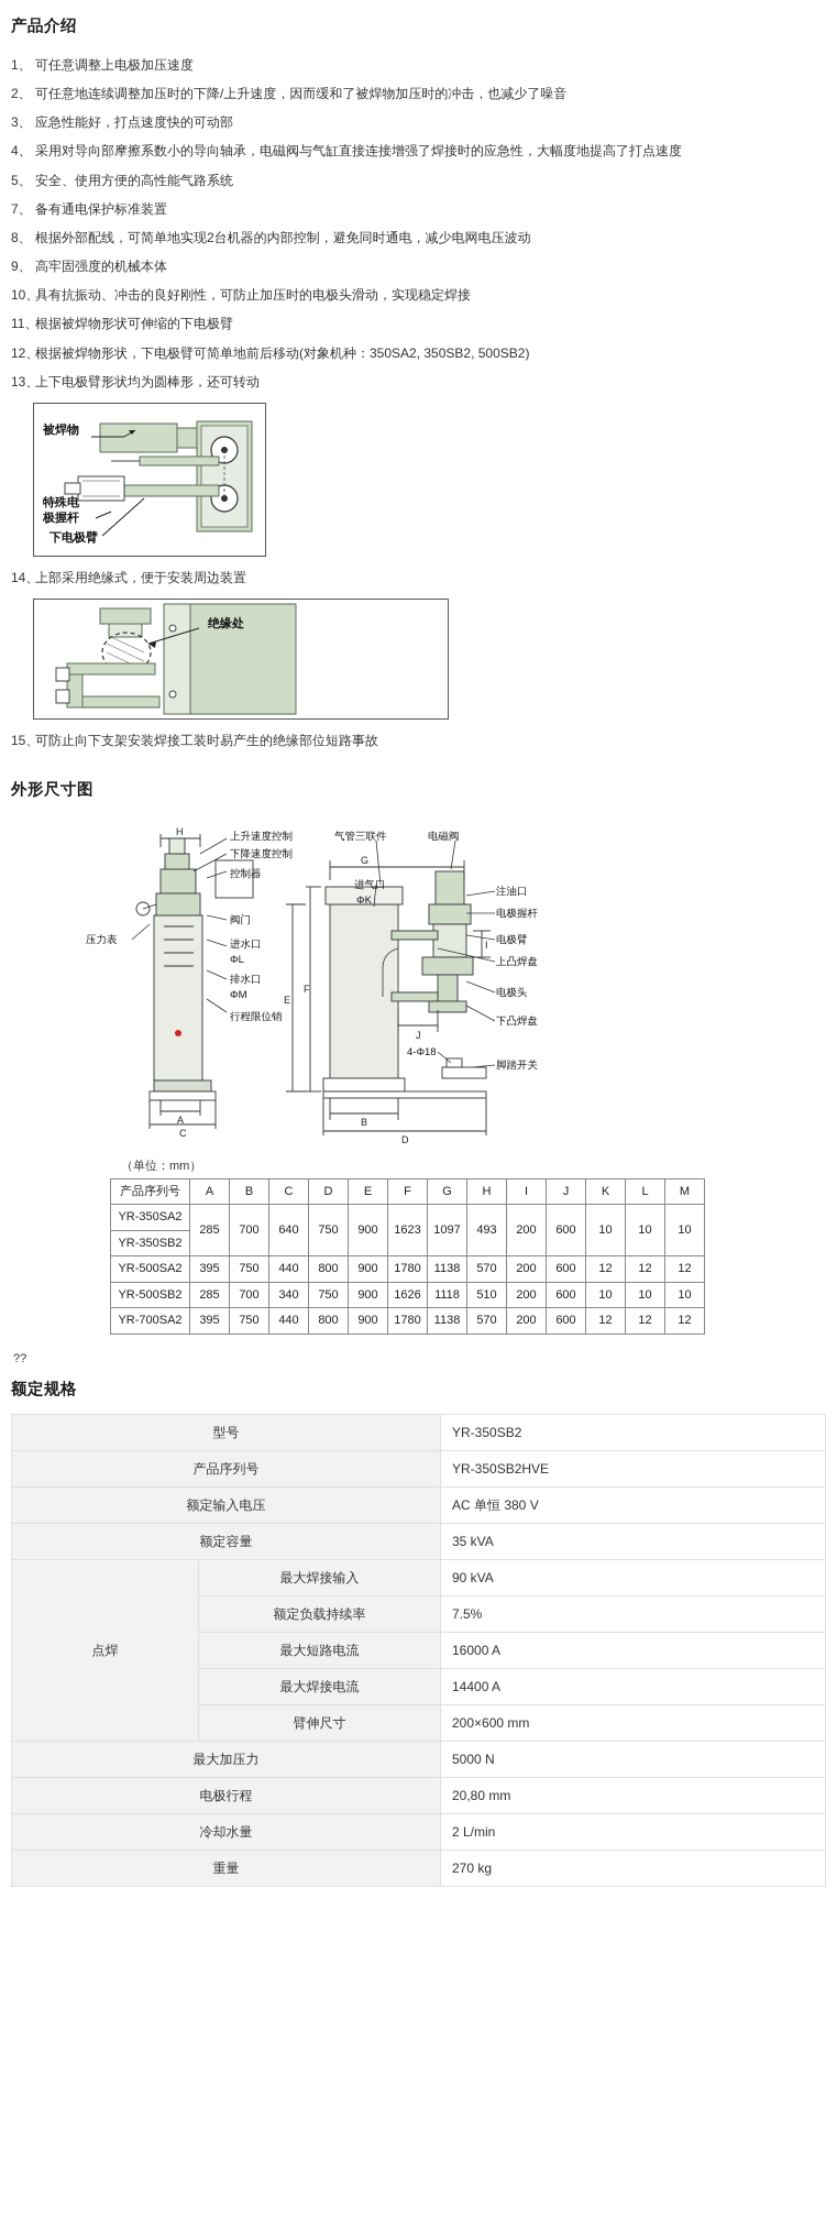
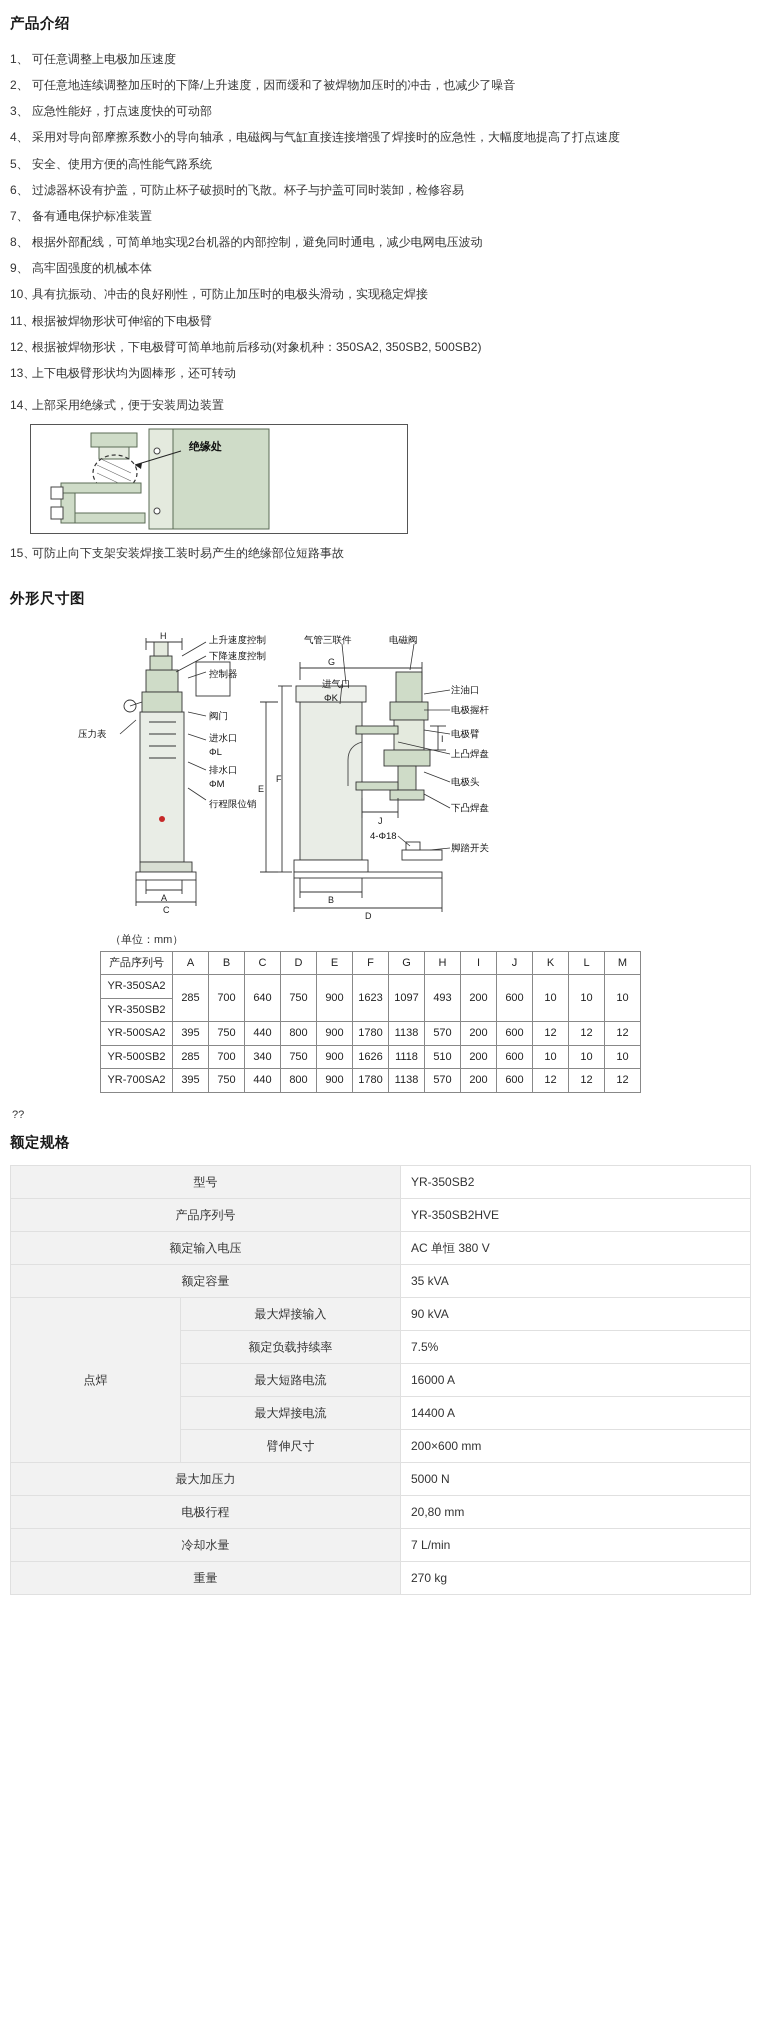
  产品介绍
  1、
  可任意调整上电极加压速度
  2、
  可任意地连续调整加压时的下降/上升速度，因而缓和了被焊物加压时的冲击，也减少了噪音
  3、
  应急性能好，打点速度快的可动部
  4、
  采用对导向部摩擦系数小的导向轴承，电磁阀与气缸直接连接增强了焊接时的应急性，大幅度地提高了打点速度
  5、
  安全、使用方便的高性能气路系统
+ 6、
+ 过滤器杯设有护盖，可防止杯子破损时的飞散。杯子与护盖可同时装卸，检修容易
  7、
  备有通电保护标准装置
  8、
  根据外部配线，可简单地实现2台机器的内部控制，避免同时通电，减少电网电压波动
  9、
  高牢固强度的机械本体
  10、
  具有抗振动、冲击的良好刚性，可防止加压时的电极头滑动，实现稳定焊接
  11、
  根据被焊物形状可伸缩的下电极臂
  12、
  根据被焊物形状，下电极臂可简单地前后移动(对象机种：350SA2, 350SB2, 500SB2)
  13、
  上下电极臂形状均为圆棒形，还可转动
- 被焊物
- 特殊电
- 极握杆
- 下电极臂
  14、
  上部采用绝缘式，便于安装周边装置
  绝缘处
  15、
  可防止向下支架安装焊接工装时易产生的绝缘部位短路事故
  外形尺寸图
  H
  A
  C
  G
  F
  E
  B
  D
  I
  J
  上升速度控制
  下降速度控制
  控制器
  压力表
  阀门
  进水口
  ΦL
  排水口
  ΦM
  行程限位销
  气管三联件
  电磁阀
  进气口
  ΦK
  注油口
  电极握杆
  电极臂
  上凸焊盘
  电极头
  下凸焊盘
  脚踏开关
  4-Φ18
  （单位：mm）
  产品序列号	A	B	C	D	E	F	G	H	I	J	K	L	M
  YR-350SA2	285	700	640	750	900	1623	1097	493	200	600	10	10	10
  YR-350SB2
  YR-500SA2	395	750	440	800	900	1780	1138	570	200	600	12	12	12
  YR-500SB2	285	700	340	750	900	1626	1118	510	200	600	10	10	10
  YR-700SA2	395	750	440	800	900	1780	1138	570	200	600	12	12	12
  ??
  额定规格
  型号	YR-350SB2
  产品序列号	YR-350SB2HVE
  额定输入电压	AC 单恒 380 V
  额定容量	35 kVA
  点焊	最大焊接输入	90 kVA
  额定负载持续率	7.5%
  最大短路电流	16000 A
  最大焊接电流	14400 A
  臂伸尺寸	200×600 mm
  最大加压力	5000 N
  电极行程	20,80 mm
- 冷却水量	2 L/min
+ 冷却水量	7 L/min
  重量	270 kg
